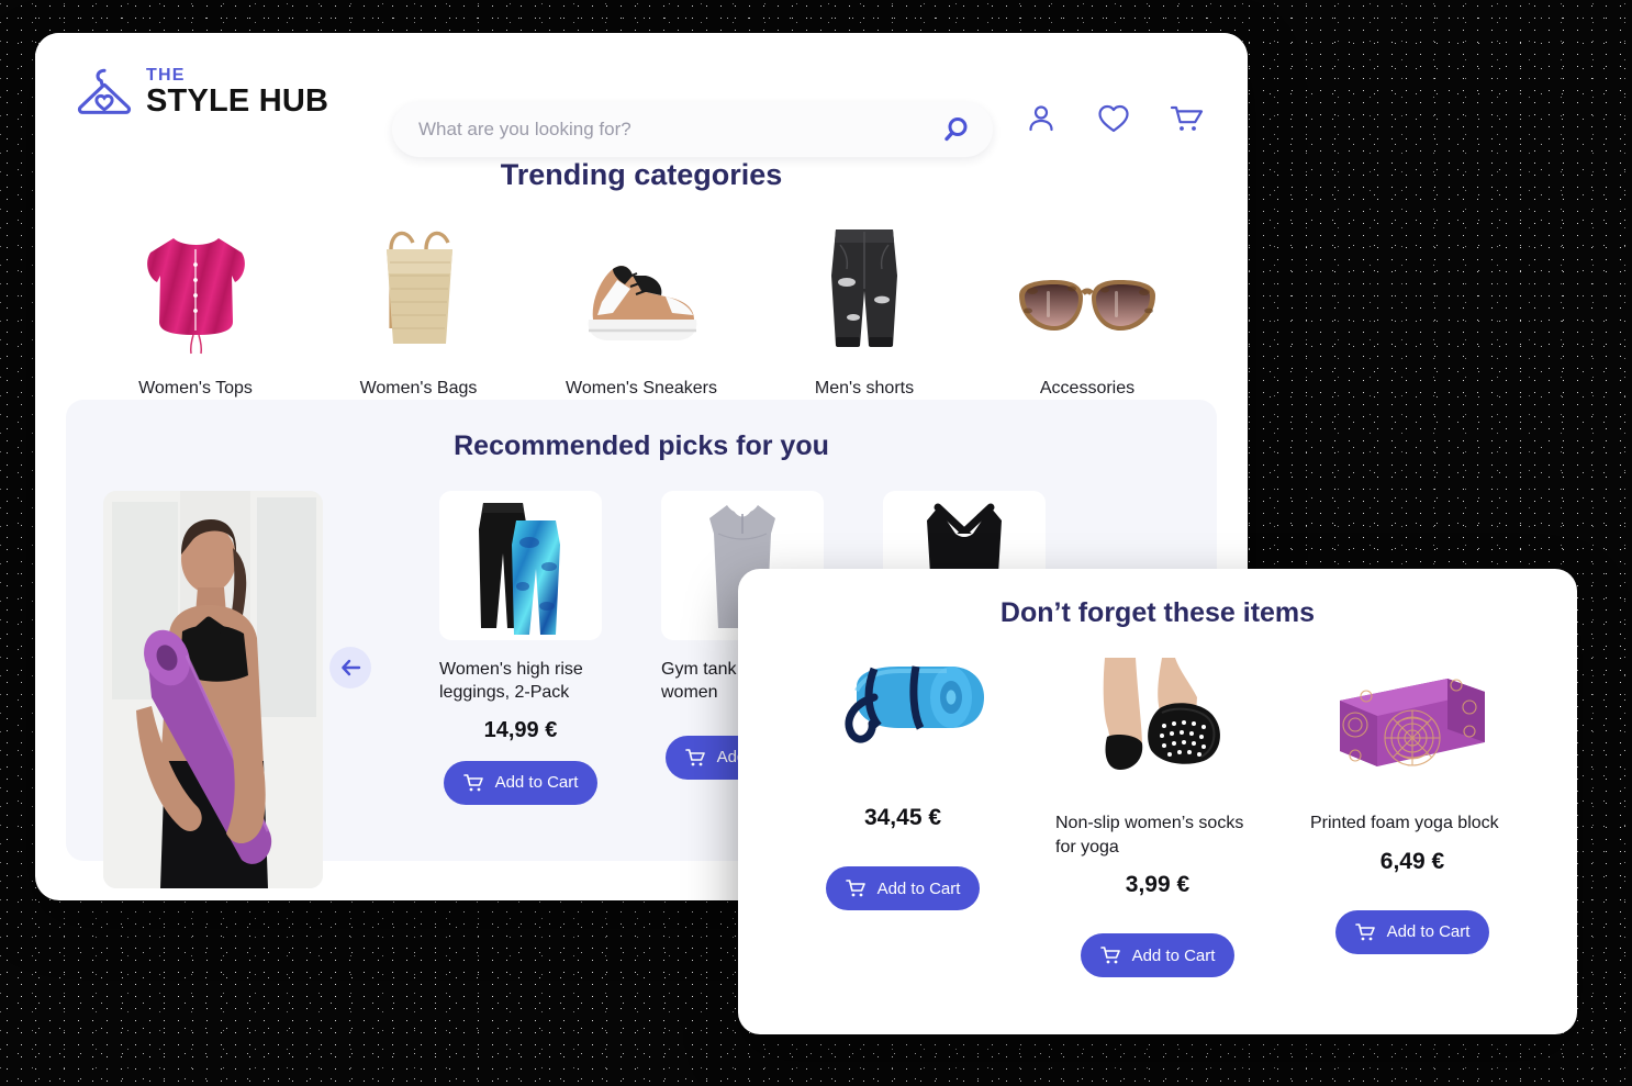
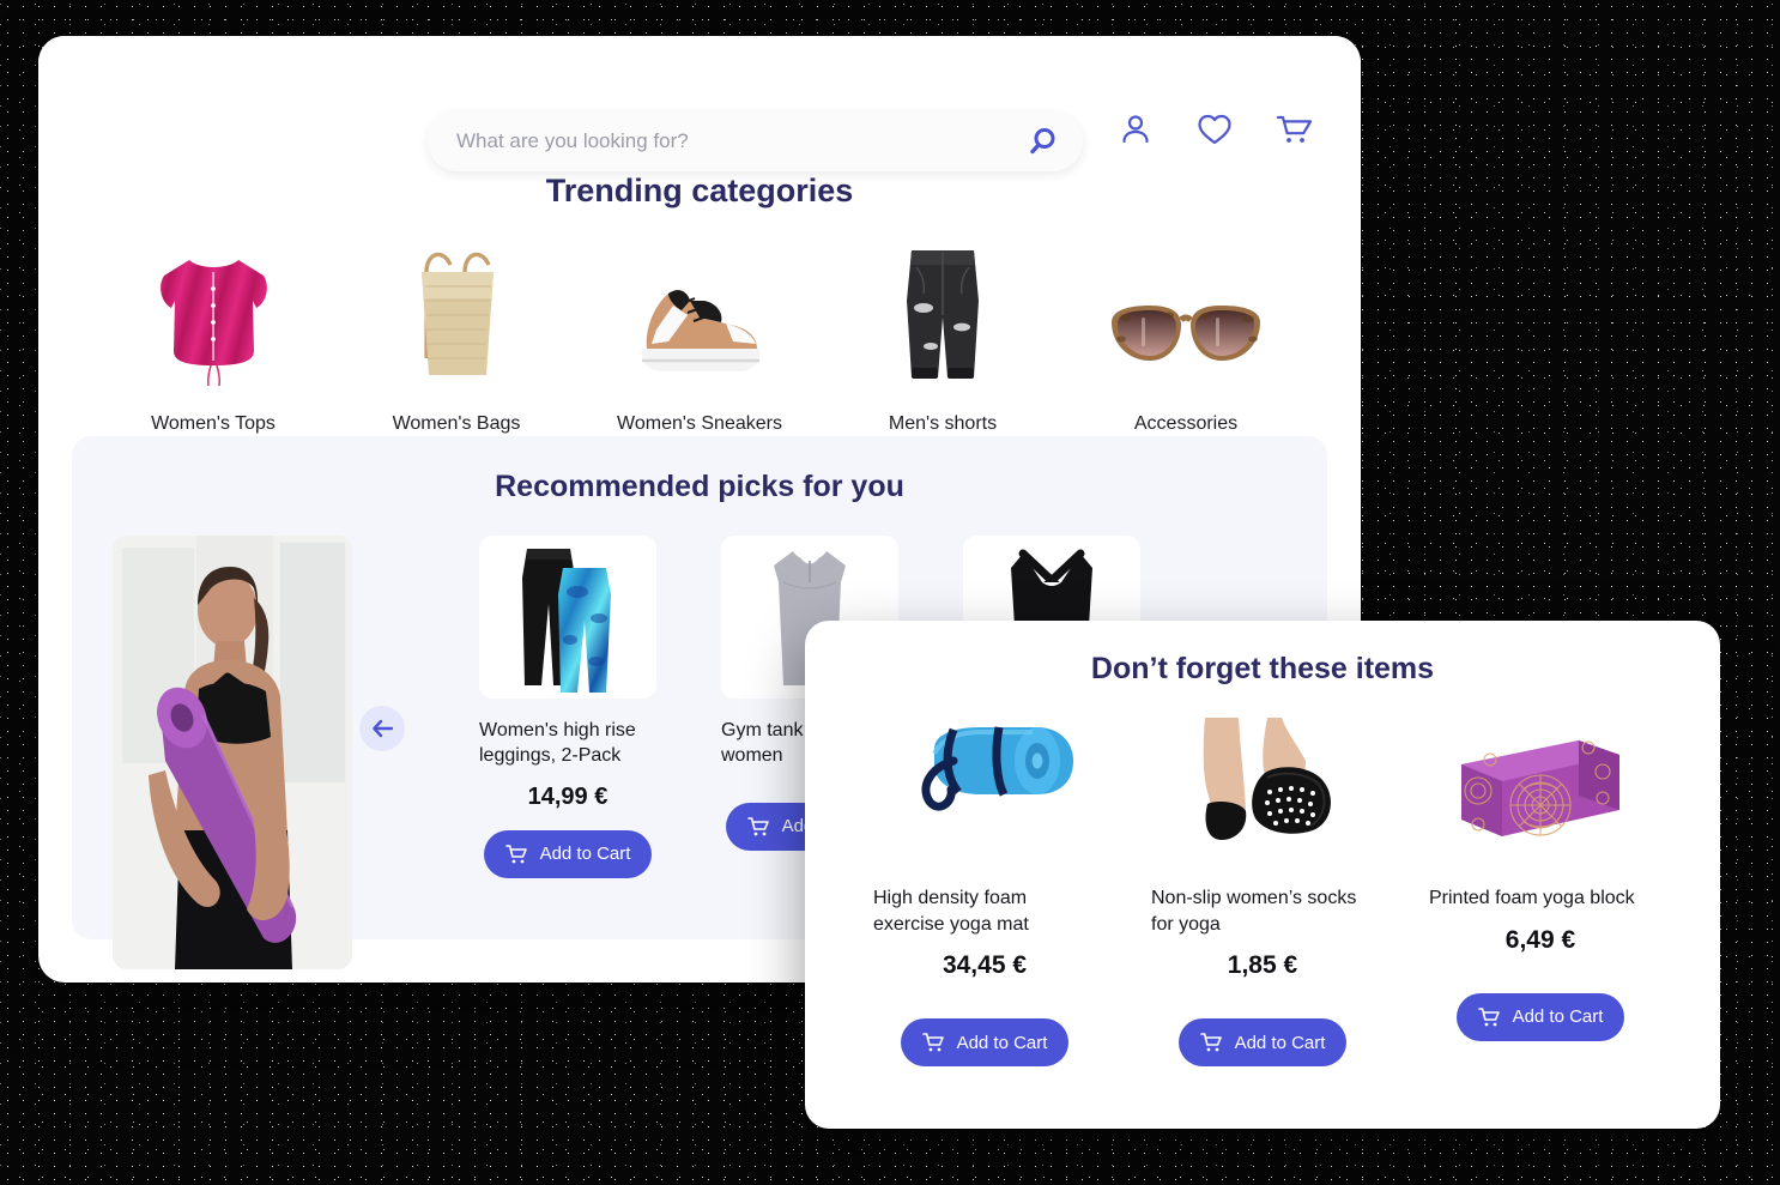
- THE
- STYLE HUB
  What are you looking for?
  Trending categories
  Women's Tops
  Women's Bags
  Women's Sneakers
  Men's shorts
  Accessories
  Recommended picks for you
  Women's high rise leggings, 2-Pack
  14,99 €
  Add to Cart
  Don’t forget these items
+ High density foam exercise yoga mat
  34,45 €
  Add to Cart
  Non-slip women’s socks for yoga
- 3,99 €
+ 1,85 €
  Add to Cart
  Printed foam yoga block
  6,49 €
  Add to Cart
